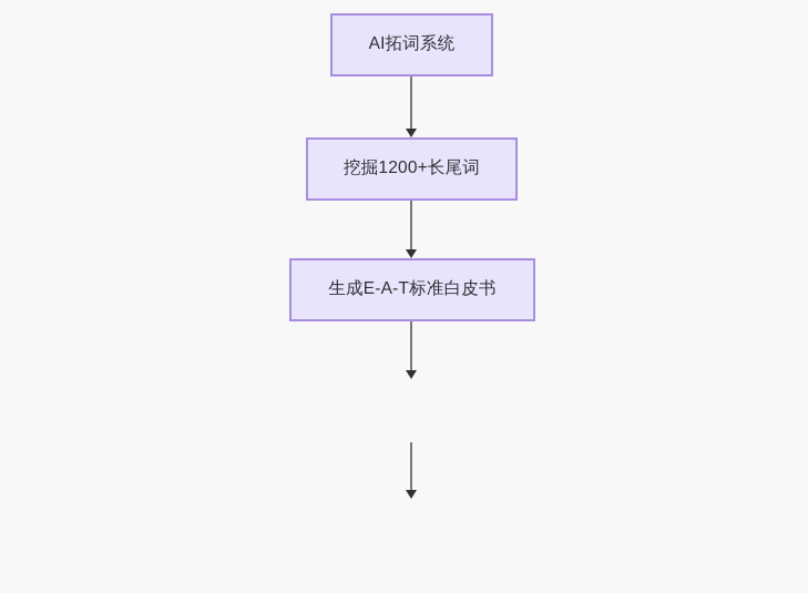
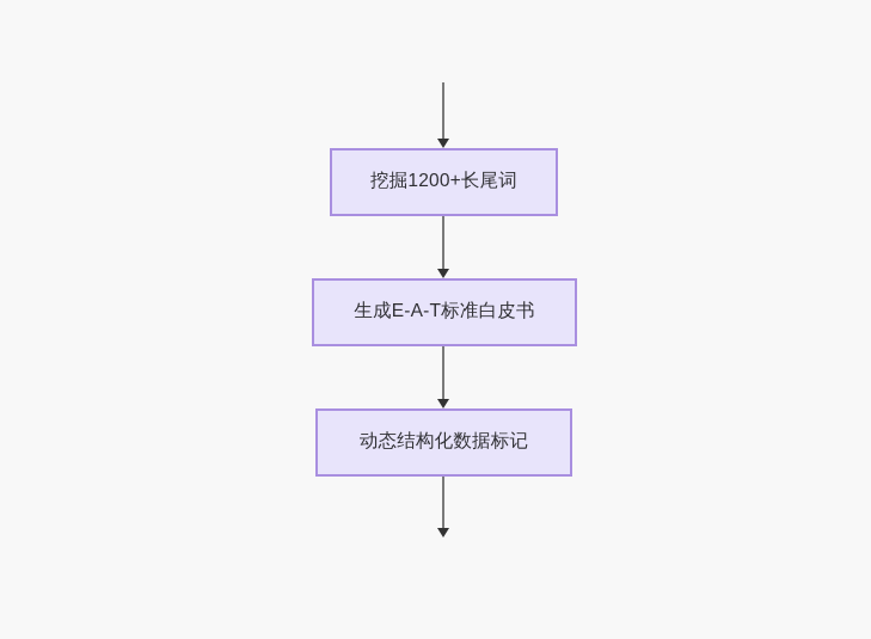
- AI拓词系统
  挖掘1200+长尾词
  生成E-A-T标准白皮书
+ 动态结构化数据标记
